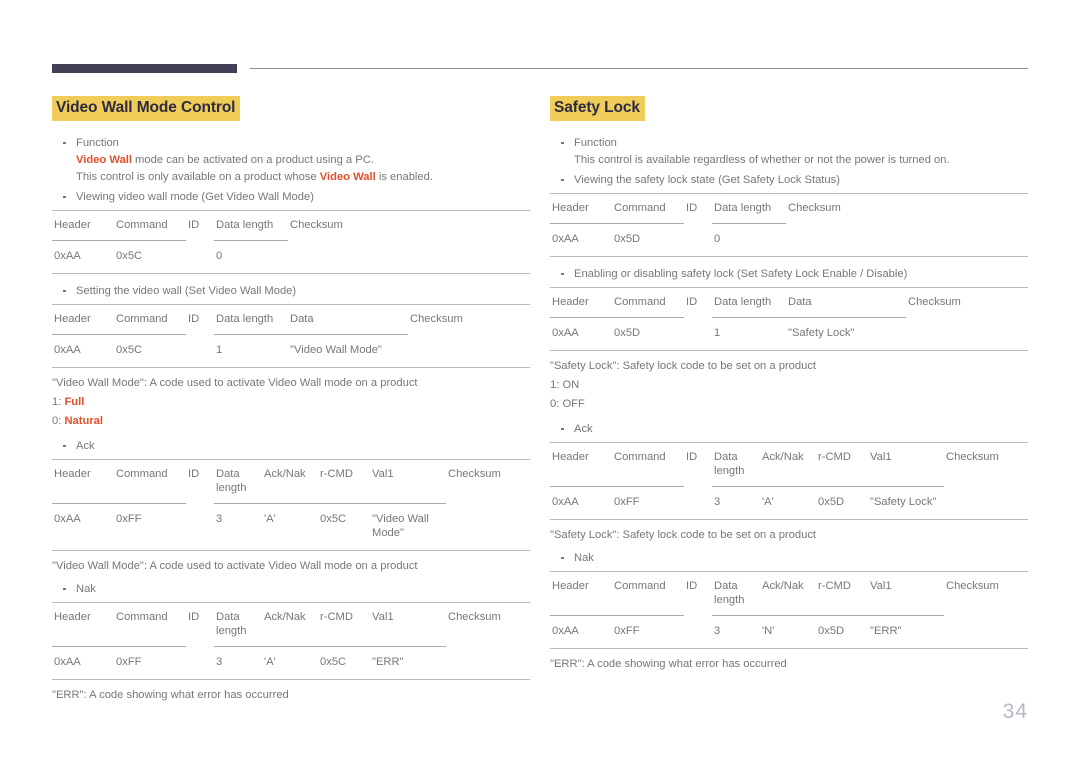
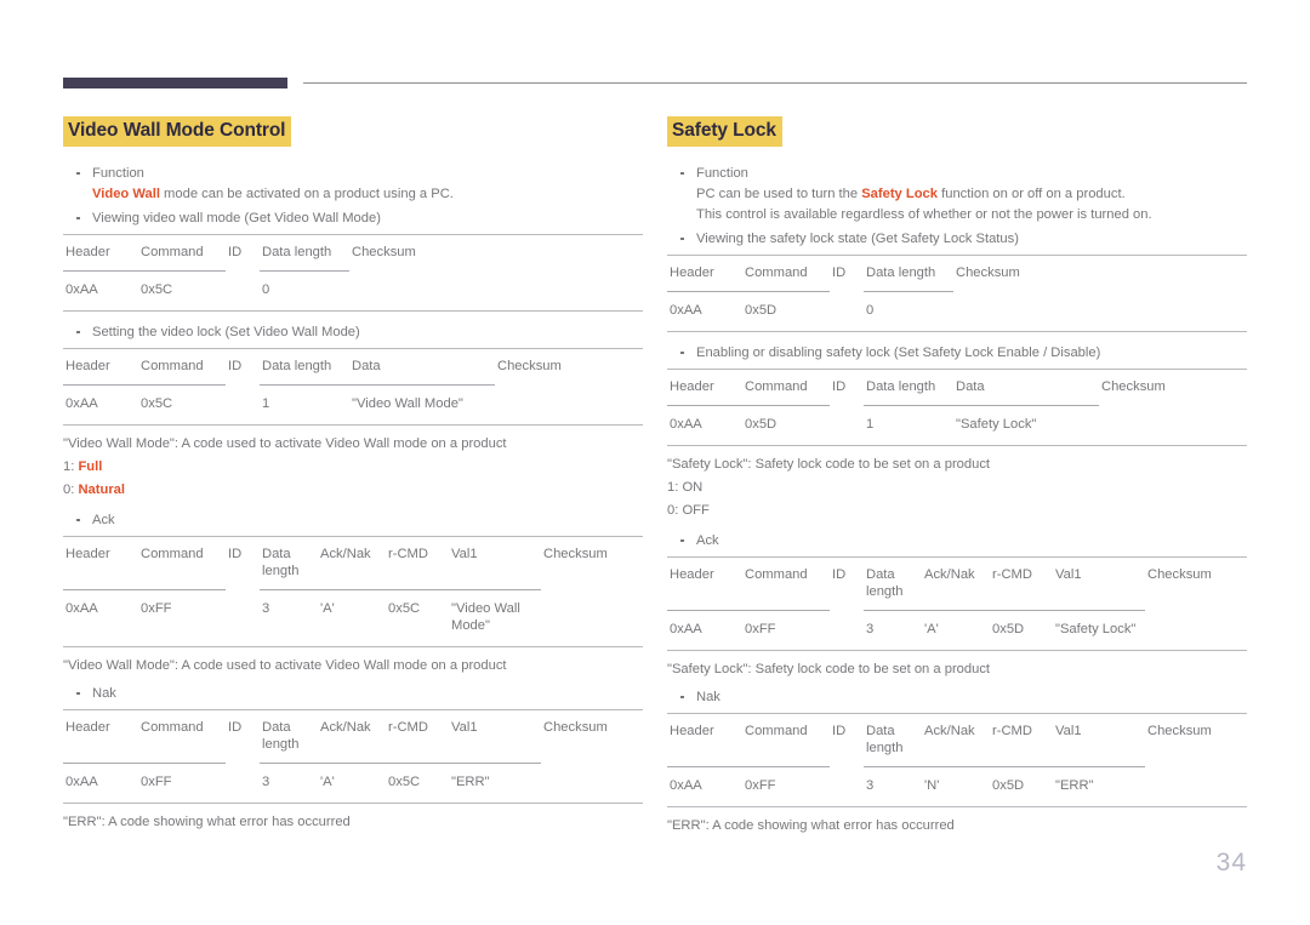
  Video Wall Mode Control
  Function
  Video Wall mode can be activated on a product using a PC.
- This control is only available on a product whose Video Wall is enabled.
  Viewing video wall mode (Get Video Wall Mode)
  Header	Command	ID	Data length	Checksum
  0xAA	0x5C		0
- Setting the video wall (Set Video Wall Mode)
+ Setting the video lock (Set Video Wall Mode)
  Header	Command	ID	Data length	Data	Checksum
  0xAA	0x5C		1	"Video Wall Mode"
  "Video Wall Mode": A code used to activate Video Wall mode on a product
  1: Full
  0: Natural
  Ack
  Header	Command	ID	Data length	Ack/Nak	r-CMD	Val1	Checksum
  0xAA	0xFF		3	'A'	0x5C	"Video Wall Mode"
  "Video Wall Mode": A code used to activate Video Wall mode on a product
  Nak
  Header	Command	ID	Data length	Ack/Nak	r-CMD	Val1	Checksum
  0xAA	0xFF		3	'A'	0x5C	"ERR"
  "ERR": A code showing what error has occurred
  Safety Lock
  Function
+ PC can be used to turn the Safety Lock function on or off on a product.
  This control is available regardless of whether or not the power is turned on.
  Viewing the safety lock state (Get Safety Lock Status)
  Header	Command	ID	Data length	Checksum
  0xAA	0x5D		0
  Enabling or disabling safety lock (Set Safety Lock Enable / Disable)
  Header	Command	ID	Data length	Data	Checksum
  0xAA	0x5D		1	"Safety Lock"
  "Safety Lock": Safety lock code to be set on a product
  1: ON
  0: OFF
  Ack
  Header	Command	ID	Data length	Ack/Nak	r-CMD	Val1	Checksum
  0xAA	0xFF		3	'A'	0x5D	"Safety Lock"
  "Safety Lock": Safety lock code to be set on a product
  Nak
  Header	Command	ID	Data length	Ack/Nak	r-CMD	Val1	Checksum
  0xAA	0xFF		3	'N'	0x5D	"ERR"
  "ERR": A code showing what error has occurred
  34
